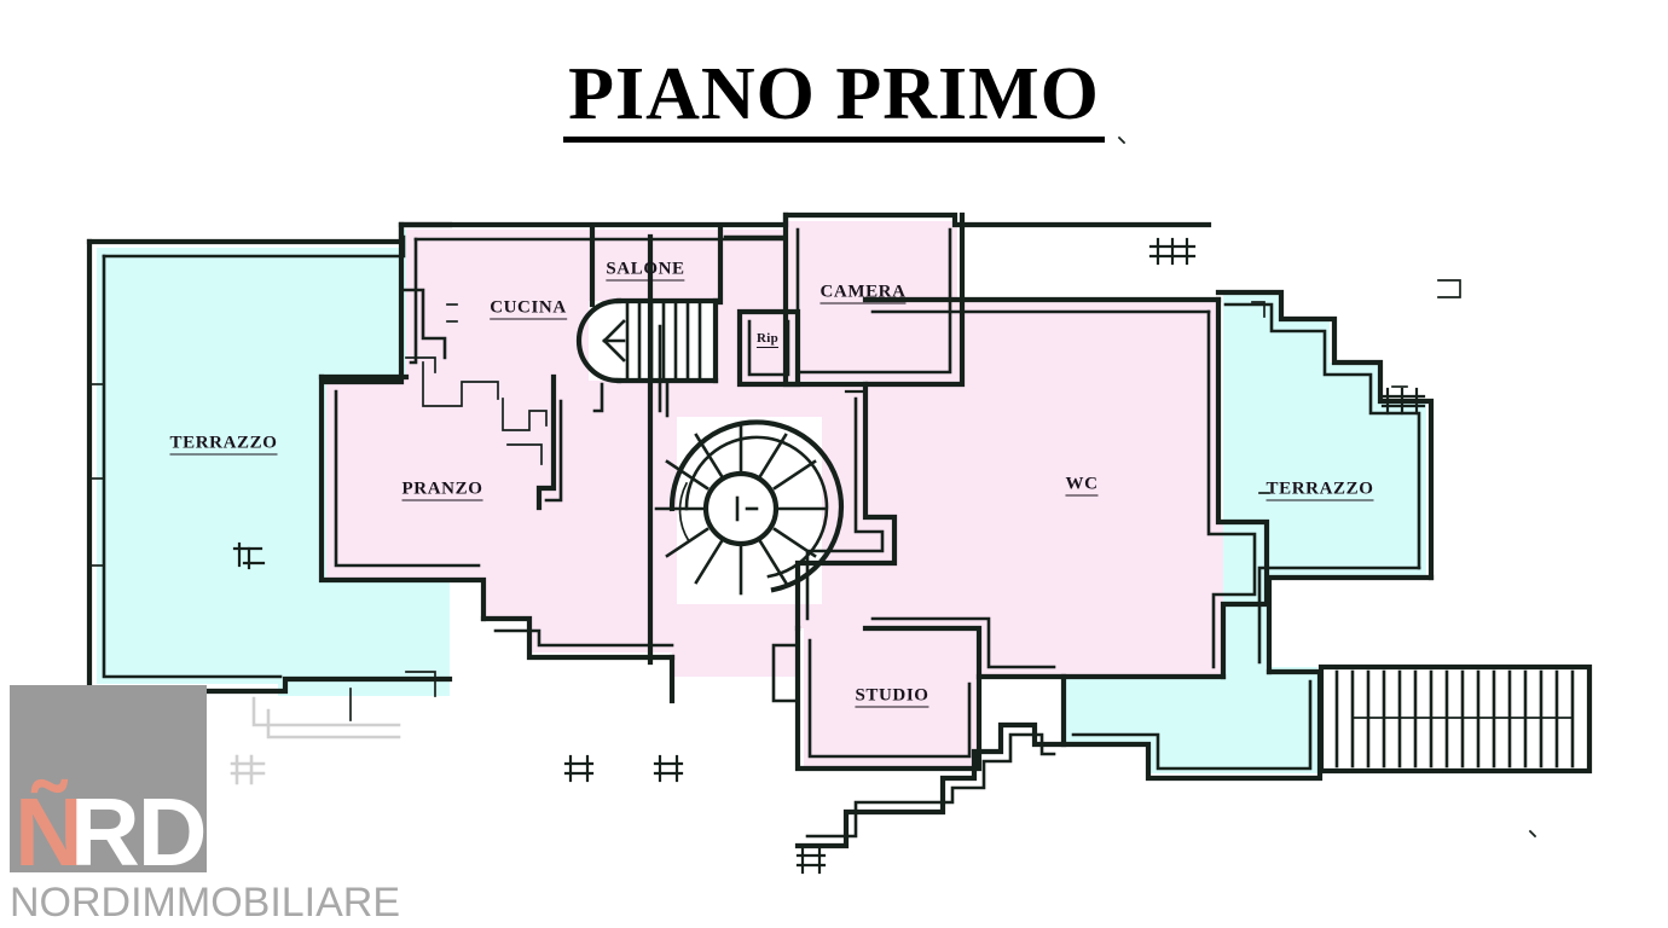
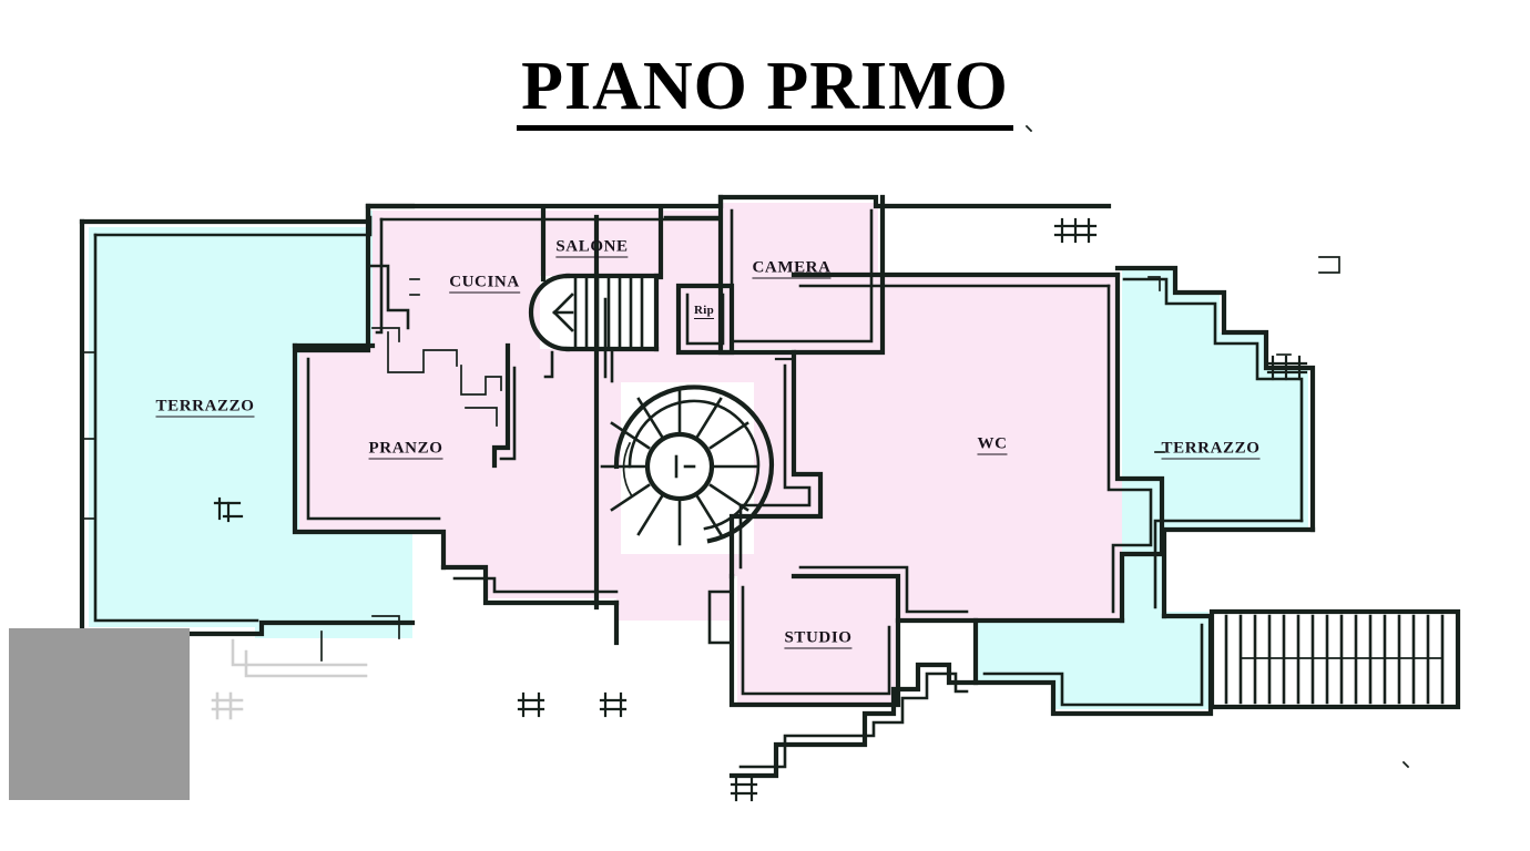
  PIANO PRIMO
  TERRAZZO
  PRANZO
  CUCINA
  SALONE
  Rip
  CAMERA
  WC
  STUDIO
  TERRAZZO
- Ñ
- RD
- NORDIMMOBILIARE
